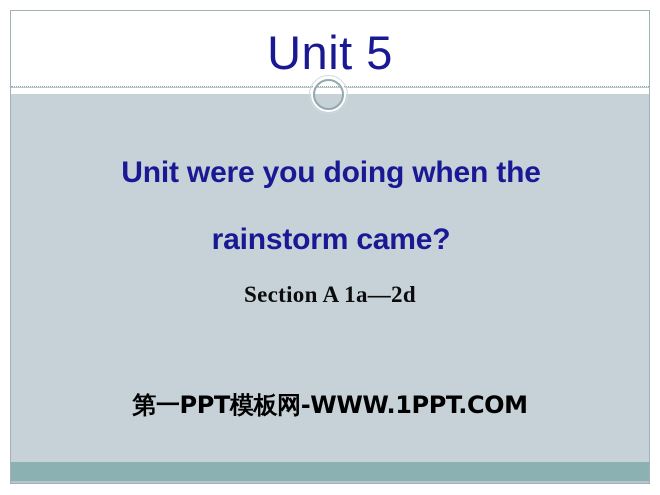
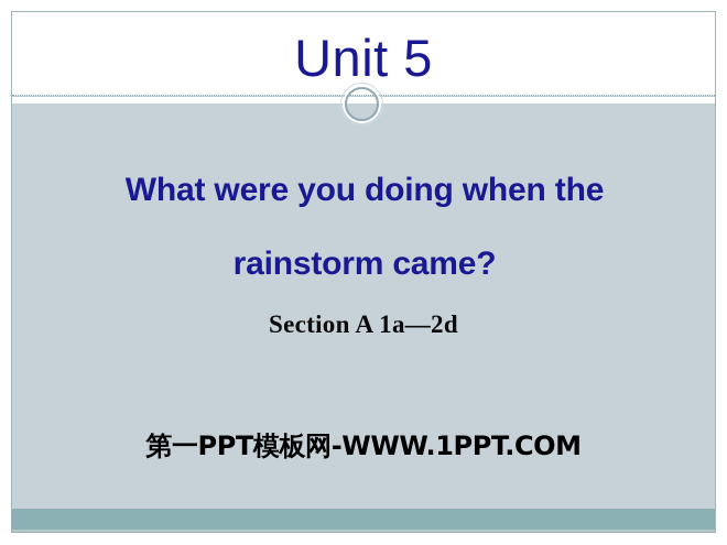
  Unit 5
- Unit were you doing when the
+ What were you doing when the
  rainstorm came?
  Section A 1a—2d
  第一PPT模板网-WWW.1PPT.COM
